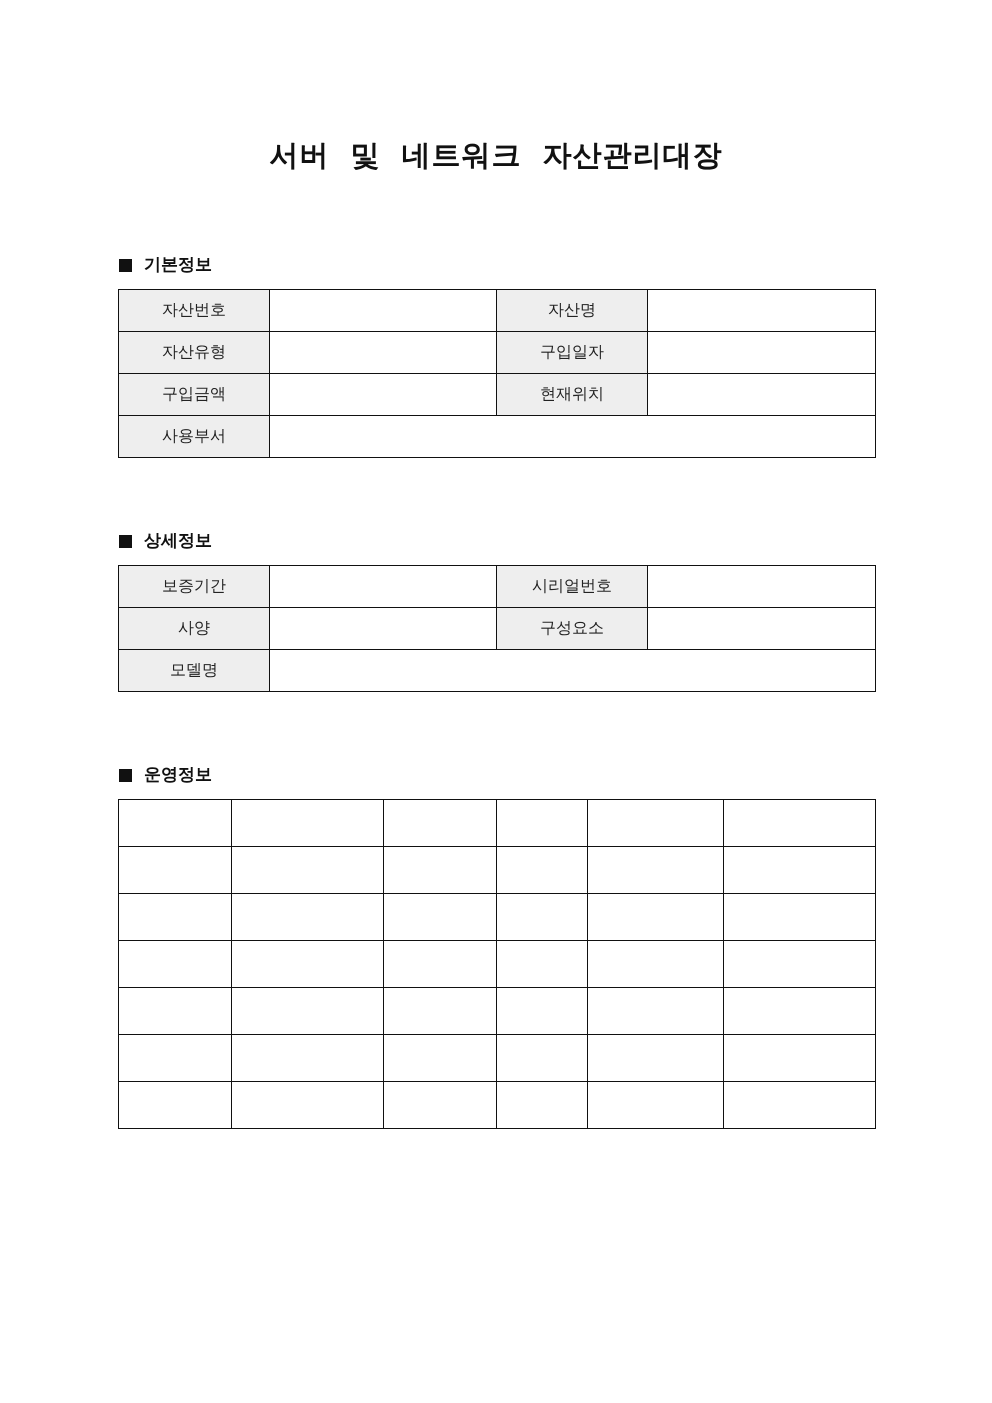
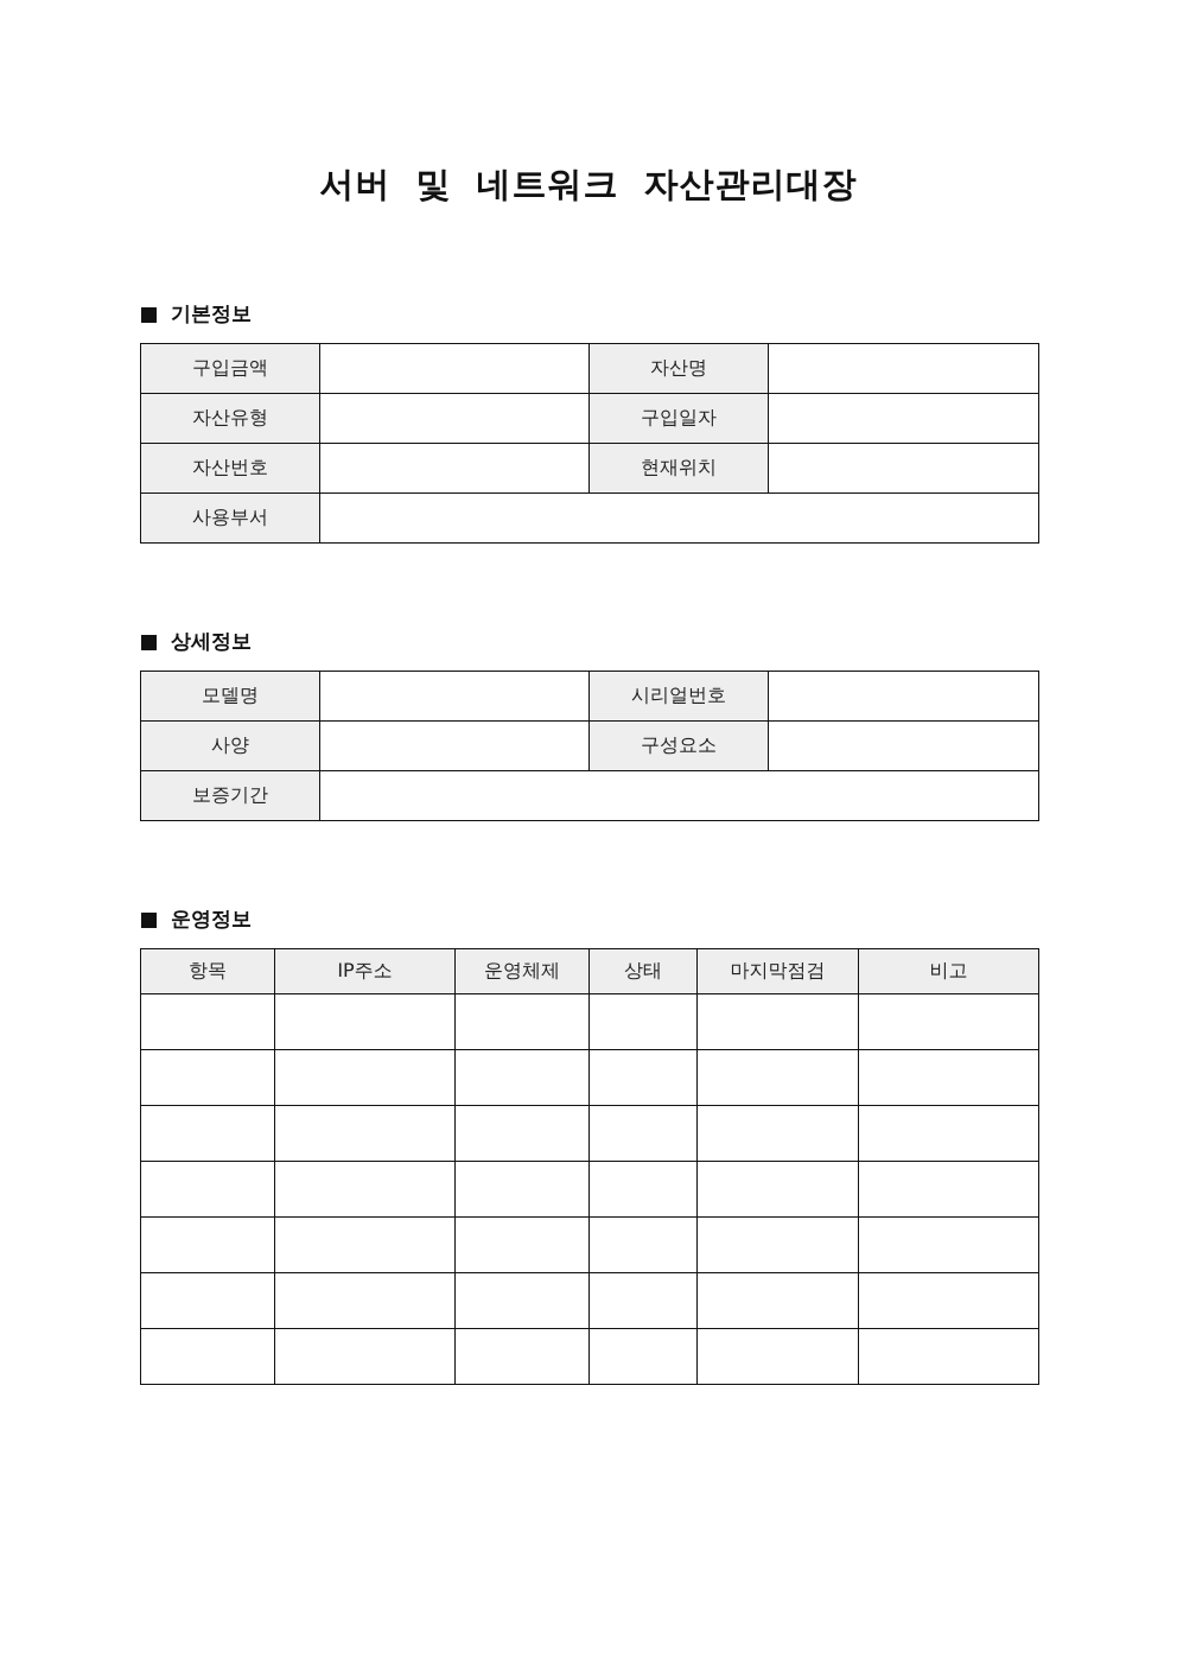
  서버 및 네트워크 자산관리대장
  기본정보
- 자산번호		자산명
+ 구입금액		자산명
  자산유형		구입일자
- 구입금액		현재위치
+ 자산번호		현재위치
  사용부서
  상세정보
- 보증기간		시리얼번호
+ 모델명		시리얼번호
  사양		구성요소
- 모델명
+ 보증기간
  운영정보
+ 항목	IP주소	운영체제	상태	마지막점검	비고
